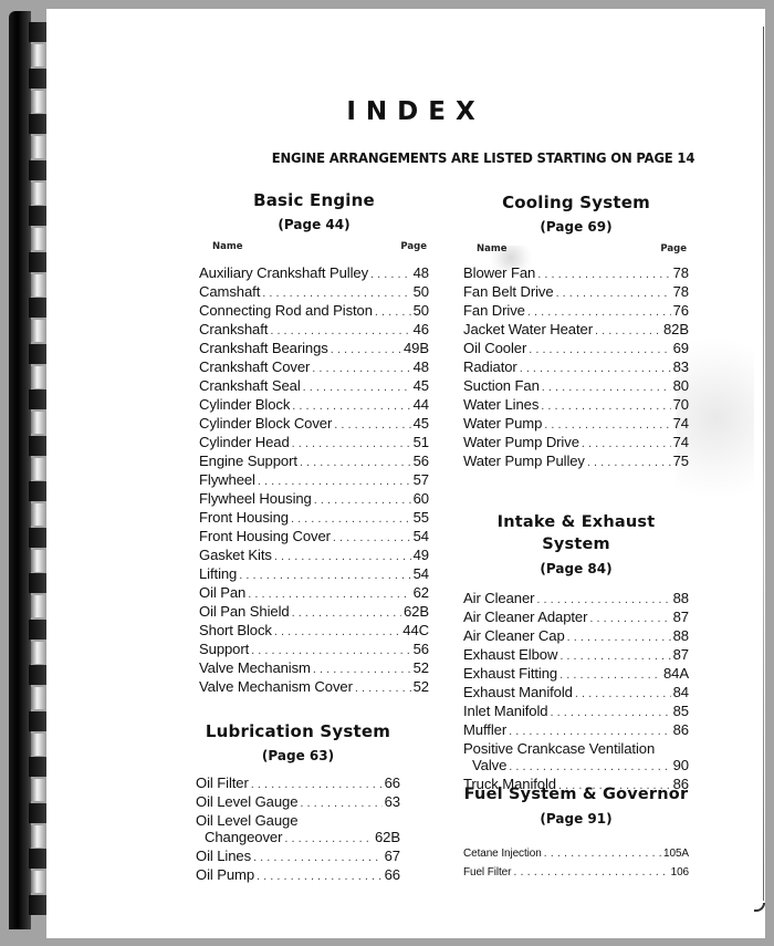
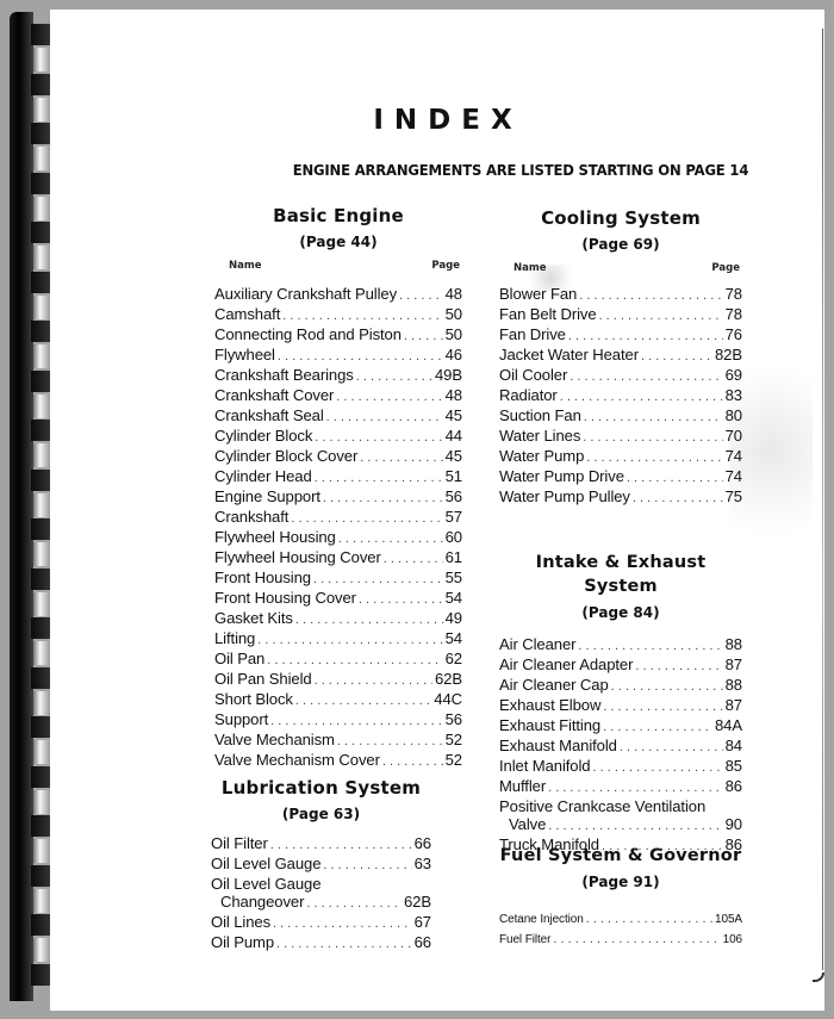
  INDEX
  ENGINE ARRANGEMENTS ARE LISTED STARTING ON PAGE 14
  Basic Engine
  (Page 44)
  Name
  Page
  Auxiliary Crankshaft Pulley
  48
  Camshaft
  50
  Connecting Rod and Piston
  50
- Crankshaft
+ Flywheel
  46
  Crankshaft Bearings
  49B
  Crankshaft Cover
  48
  Crankshaft Seal
  45
  Cylinder Block
  44
  Cylinder Block Cover
  45
  Cylinder Head
  51
  Engine Support
  56
- Flywheel
+ Crankshaft
  57
  Flywheel Housing
  60
+ Flywheel Housing Cover
+ 61
  Front Housing
  55
  Front Housing Cover
  54
  Gasket Kits
  49
  Lifting
  54
  Oil Pan
  62
  Oil Pan Shield
  62B
  Short Block
  44C
  Support
  56
  Valve Mechanism
  52
  Valve Mechanism Cover
  52
  Lubrication System
  (Page 63)
  Oil Filter
  66
  Oil Level Gauge
  63
  Oil Level Gauge
  Changeover
  62B
  Oil Lines
  67
  Oil Pump
  66
  Cooling System
  (Page 69)
  Name
  Page
  Blower Fan
  78
  Fan Belt Drive
  78
  Fan Drive
  76
  Jacket Water Heater
  82B
  Oil Cooler
  69
  Radiator
  83
  Suction Fan
  80
  Water Lines
  70
  Water Pump
  74
  Water Pump Drive
  74
  Water Pump Pulley
  75
  Intake & Exhaust System
  (Page 84)
  Air Cleaner
  88
  Air Cleaner Adapter
  87
  Air Cleaner Cap
  88
  Exhaust Elbow
  87
  Exhaust Fitting
  84A
  Exhaust Manifold
  84
  Inlet Manifold
  85
  Muffler
  86
  Positive Crankcase Ventilation
  Valve
  90
  Truck Manifold
  86
  Fuel System & Governor
  (Page 91)
  Cetane Injection
  105A
  Fuel Filter
  106
